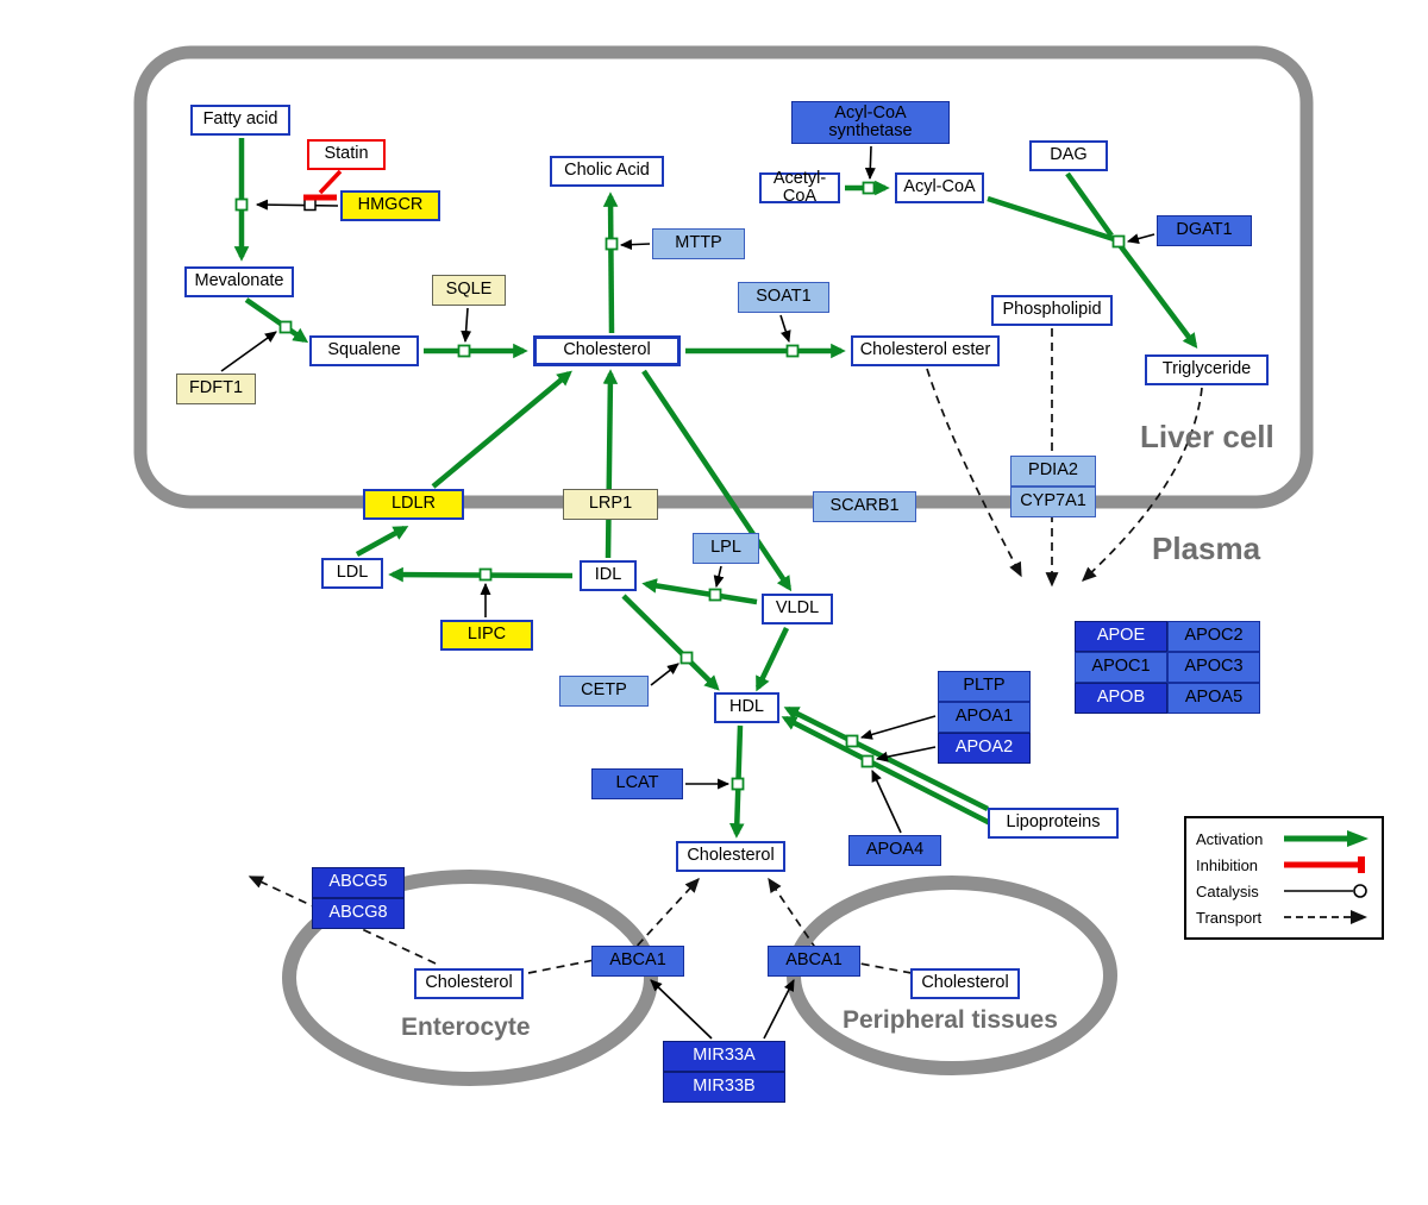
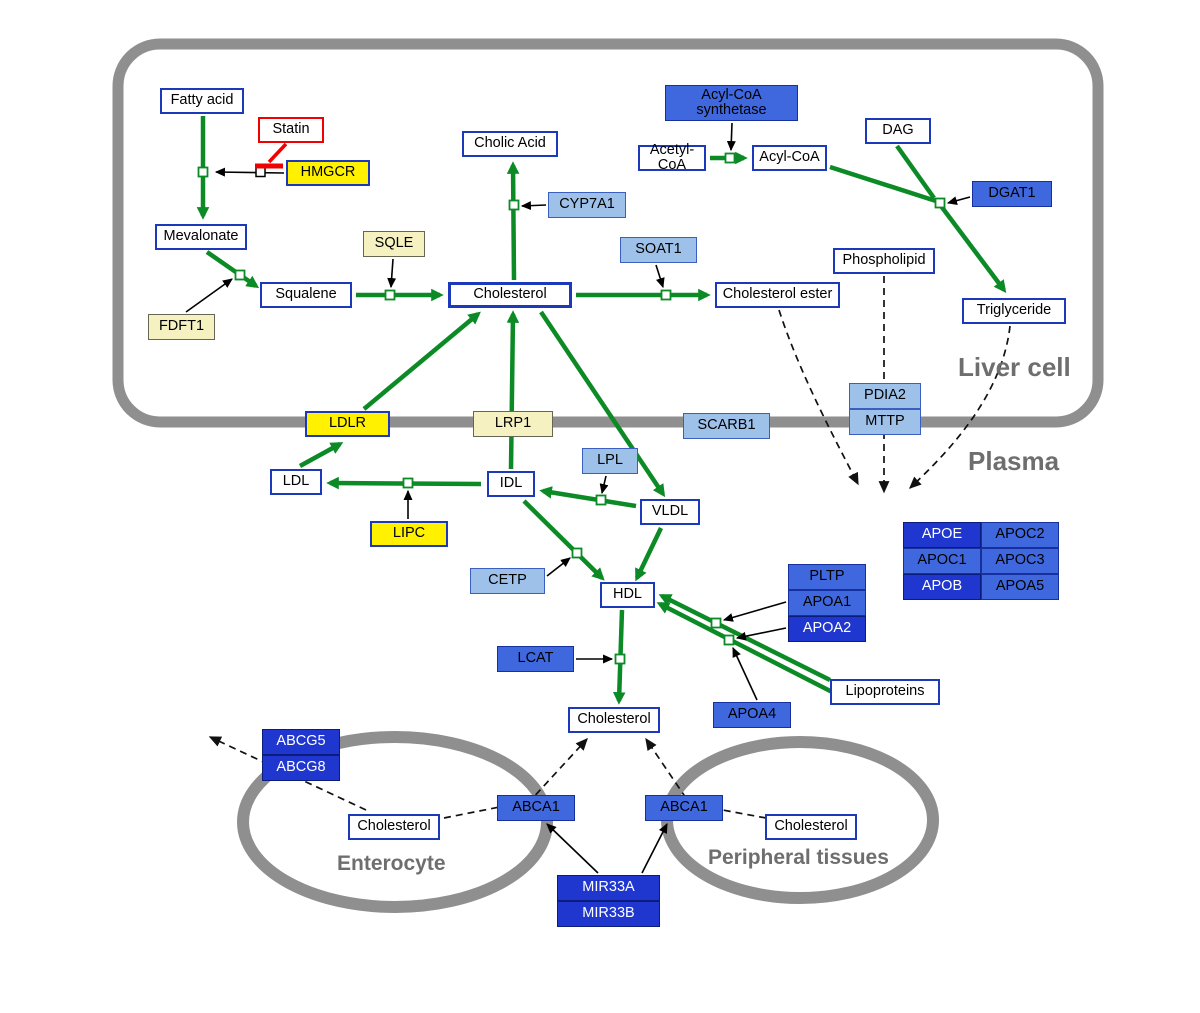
  Fatty acid
  Statin
  HMGCR
  Mevalonate
  Cholic Acid
- MTTP
+ CYP7A1
  Acyl-CoA synthetase
  Acetyl-CoA
  Acyl-CoA
  DAG
  DGAT1
  SQLE
  Squalene
  FDFT1
  Cholesterol
  SOAT1
  Cholesterol ester
  Phospholipid
  Triglyceride
  LDLR
  LRP1
  SCARB1
  PDIA2
- CYP7A1
+ MTTP
  LDL
  IDL
  LPL
  VLDL
  LIPC
  CETP
  HDL
  PLTP
  APOA1
  APOA2
  LCAT
  APOA4
  Lipoproteins
  APOE
  APOC2
  APOC1
  APOC3
  APOB
  APOA5
  Cholesterol
  ABCG5
  ABCG8
  Cholesterol
  ABCA1
  ABCA1
  Cholesterol
  MIR33A
  MIR33B
  Liver cell
  Plasma
  Enterocyte
  Peripheral tissues
- Activation
- Inhibition
- Catalysis
- Transport
